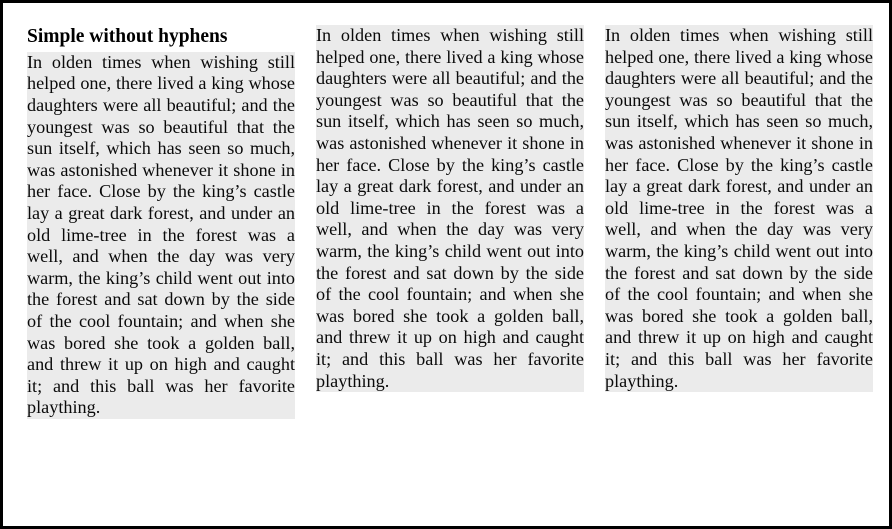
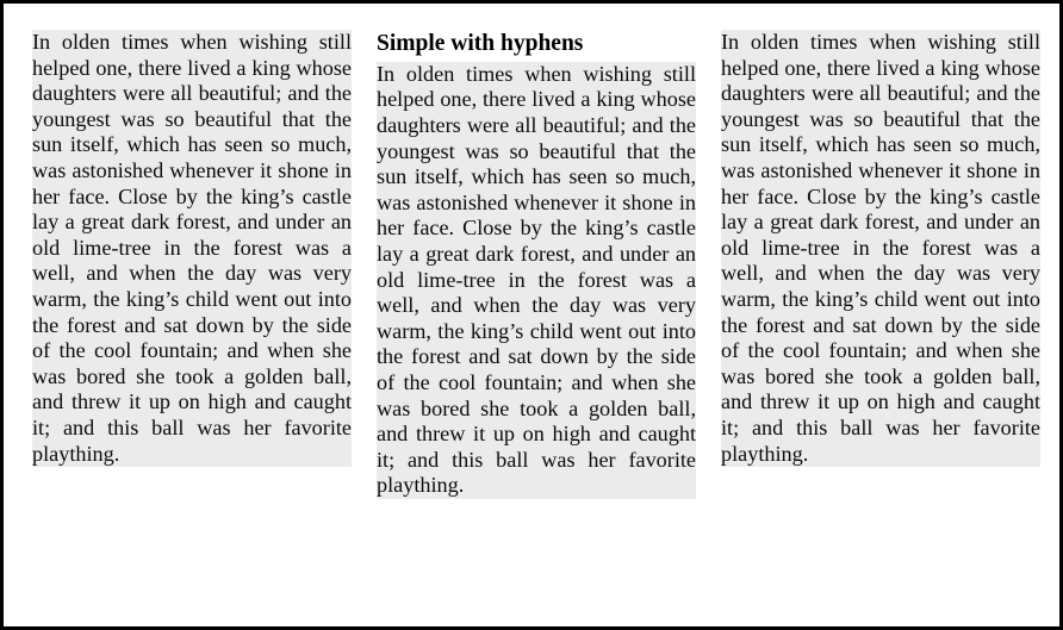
- Simple without hyphens
  In olden times when wishing still helped one, there lived a king whose daughters were all beautiful; and the youngest was so beautiful that the sun itself, which has seen so much, was astonished whenever it shone in her face. Close by the king’s castle lay a great dark forest, and under an old lime-tree in the forest was a well, and when the day was very warm, the king’s child went out into the forest and sat down by the side of the cool fountain; and when she was bored she took a golden ball, and threw it up on high and caught it; and this ball was her favorite plaything.
+ Simple with hyphens
  In olden times when wishing still helped one, there lived a king whose daughters were all beautiful; and the youngest was so beautiful that the sun itself, which has seen so much, was astonished whenever it shone in her face. Close by the king’s castle lay a great dark forest, and under an old lime-tree in the forest was a well, and when the day was very warm, the king’s child went out into the forest and sat down by the side of the cool fountain; and when she was bored she took a golden ball, and threw it up on high and caught it; and this ball was her favorite plaything.
  In olden times when wishing still helped one, there lived a king whose daughters were all beautiful; and the youngest was so beautiful that the sun itself, which has seen so much, was astonished whenever it shone in her face. Close by the king’s castle lay a great dark forest, and under an old lime-tree in the forest was a well, and when the day was very warm, the king’s child went out into the forest and sat down by the side of the cool fountain; and when she was bored she took a golden ball, and threw it up on high and caught it; and this ball was her favorite plaything.
